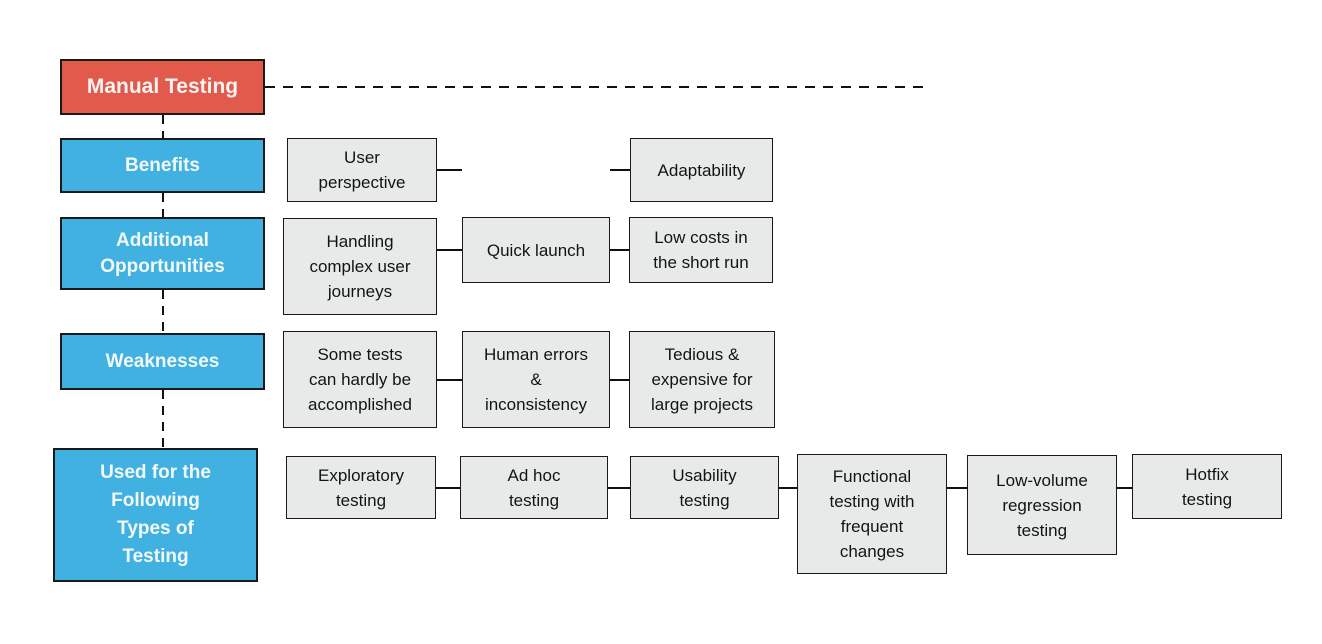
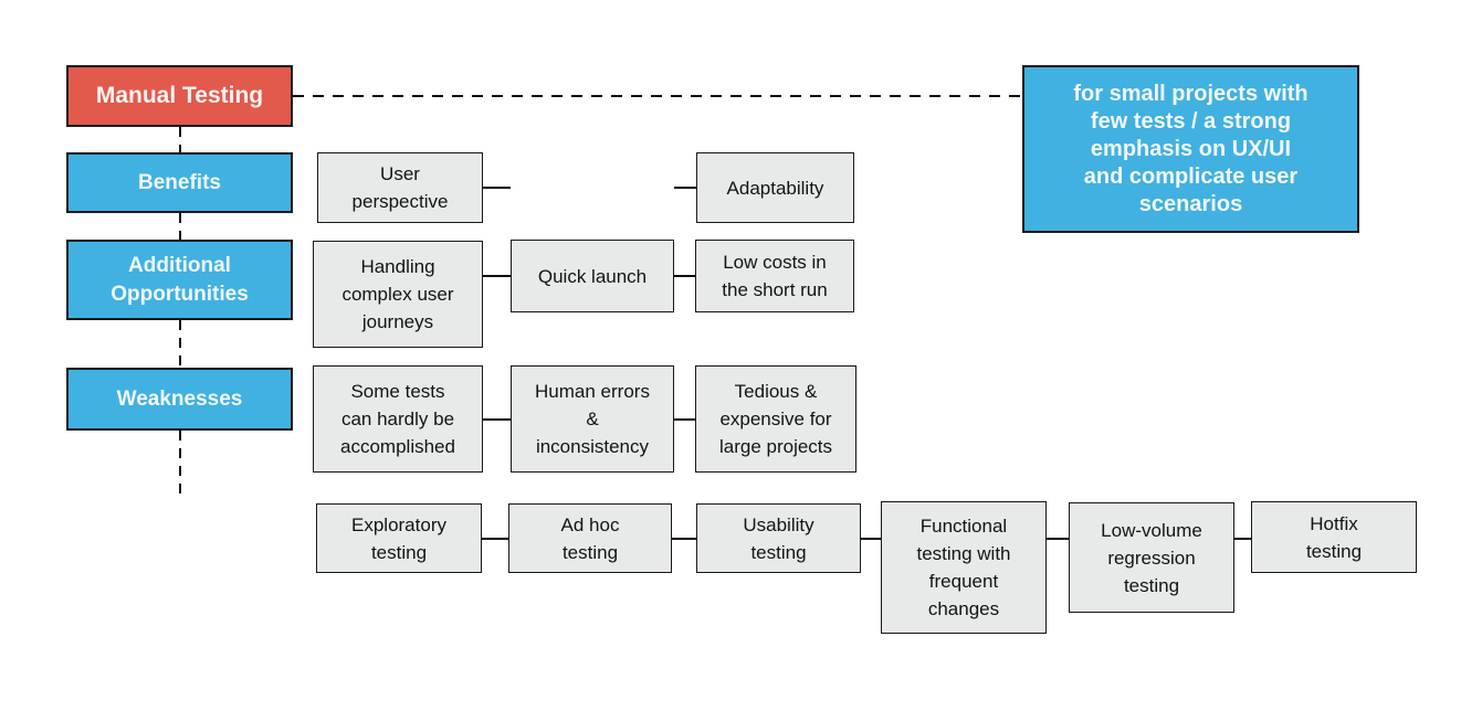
  Manual Testing
+ for small projects with
+ few tests / a strong
+ emphasis on UX/UI
+ and complicate user
+ scenarios
  Benefits
  Additional
  Opportunities
  Weaknesses
- Used for the
- Following
- Types of
- Testing
  User
  perspective
  Adaptability
  Handling
  complex user
  journeys
  Quick launch
  Low costs in
  the short run
  Some tests
  can hardly be
  accomplished
  Human errors
  &
  inconsistency
  Tedious &
  expensive for
  large projects
  Exploratory
  testing
  Ad hoc
  testing
  Usability
  testing
  Functional
  testing with
  frequent
  changes
  Low-volume
  regression
  testing
  Hotfix
  testing
